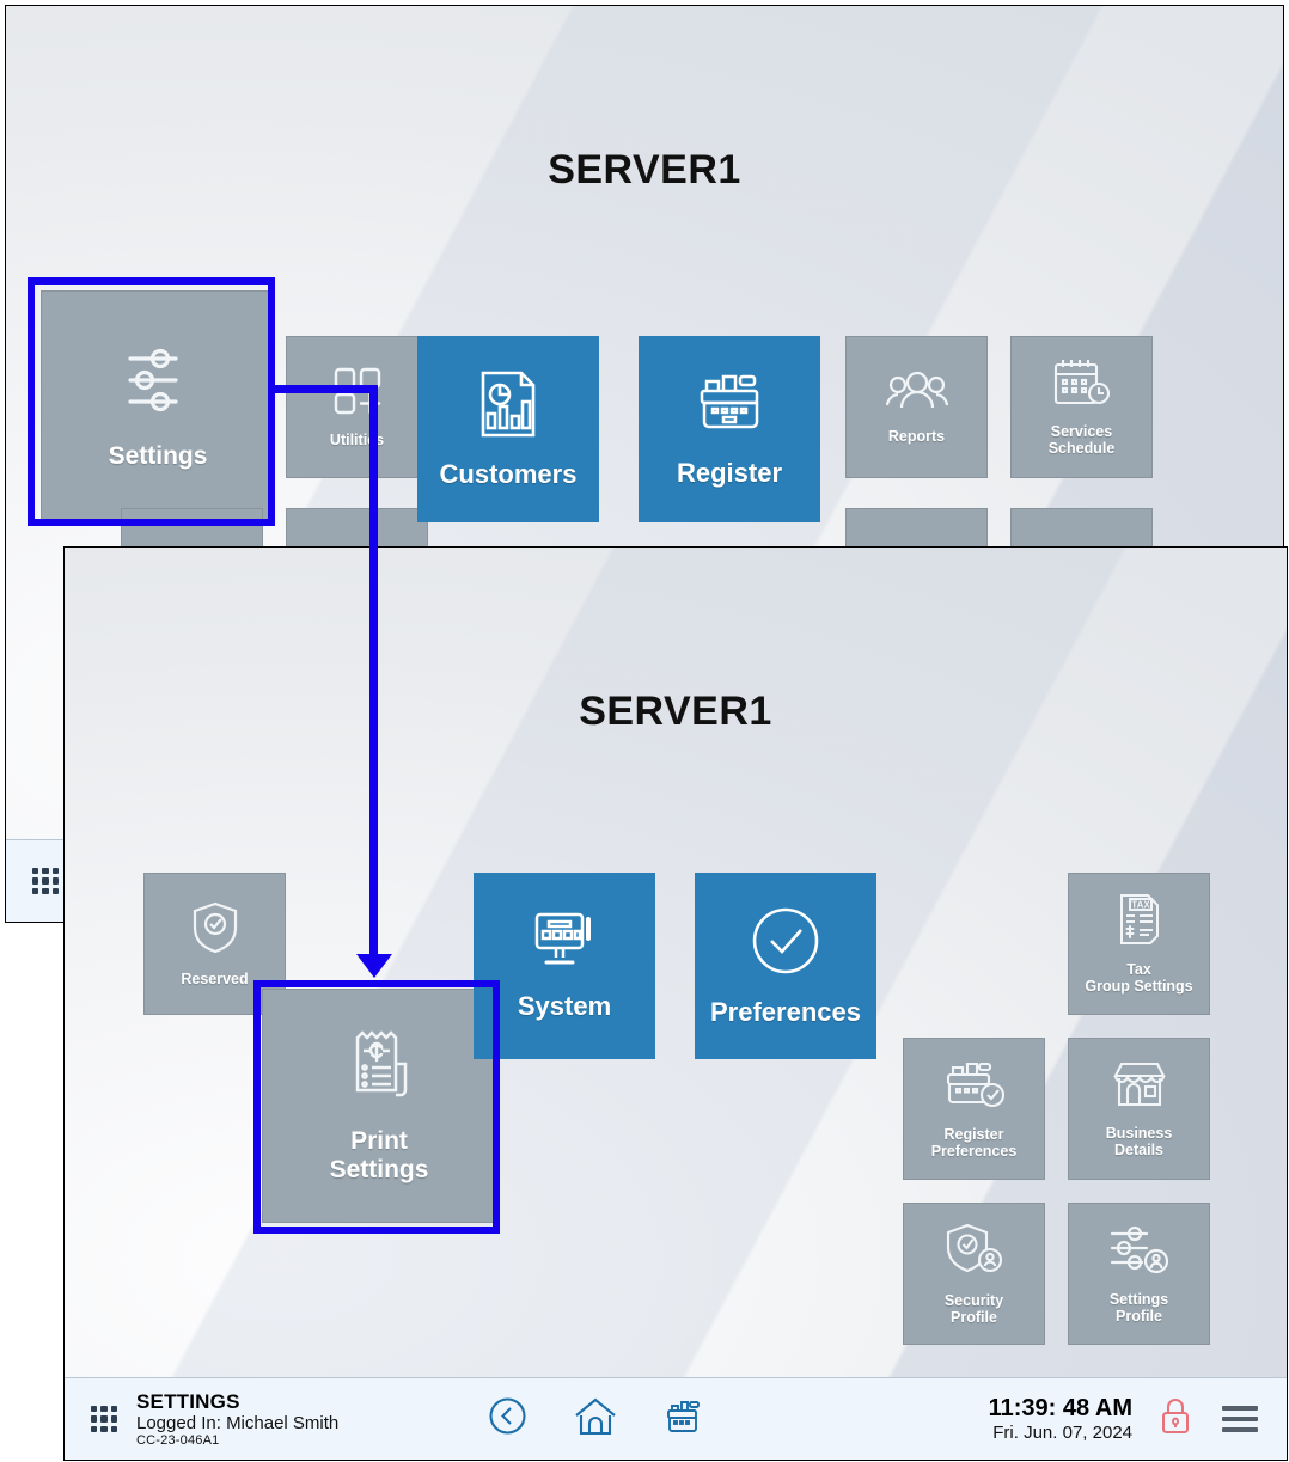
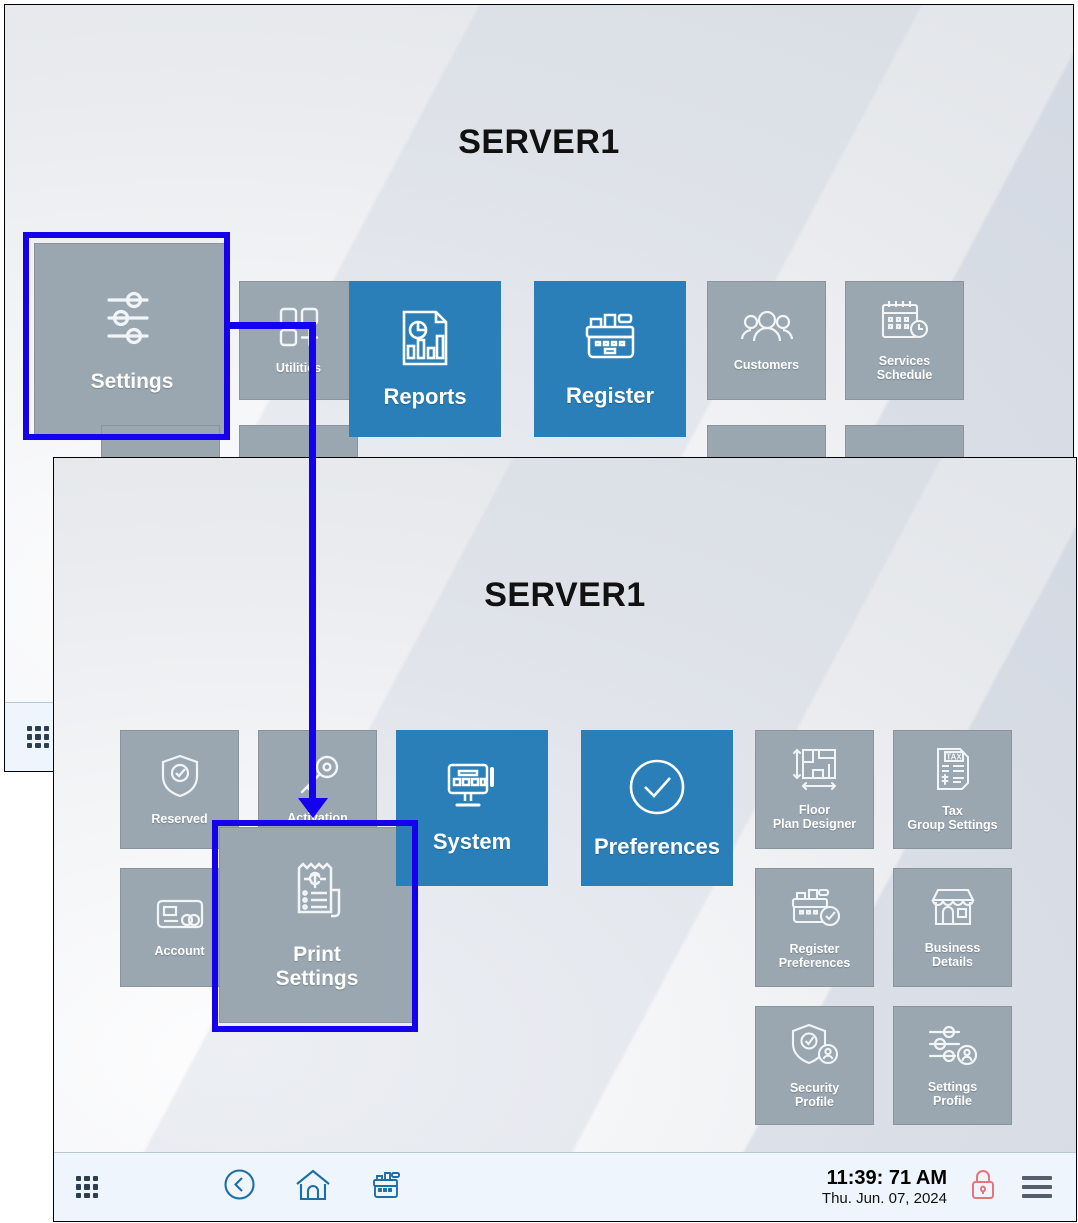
  SERVER1
  Settings
  Utilitis
- Customers
+ Reports
  Register
- Reports
+ Customers
  Services
  Schedule
  SERVER1
  Reserved
+ Activation
+ Account
  Print
  Settings
  System
  Preferences
+ Floor
+ Plan Designer
  TAX
  Tax
  Group Settings
  Register
  Preferences
  Business
  Details
  Security
  Profile
  Settings
  Profile
- SETTINGS
- Logged In: Michael Smith
- CC-23-046A1
- 11:39: 48 AM
+ 11:39: 71 AM
- Fri. Jun. 07, 2024
+ Thu. Jun. 07, 2024
